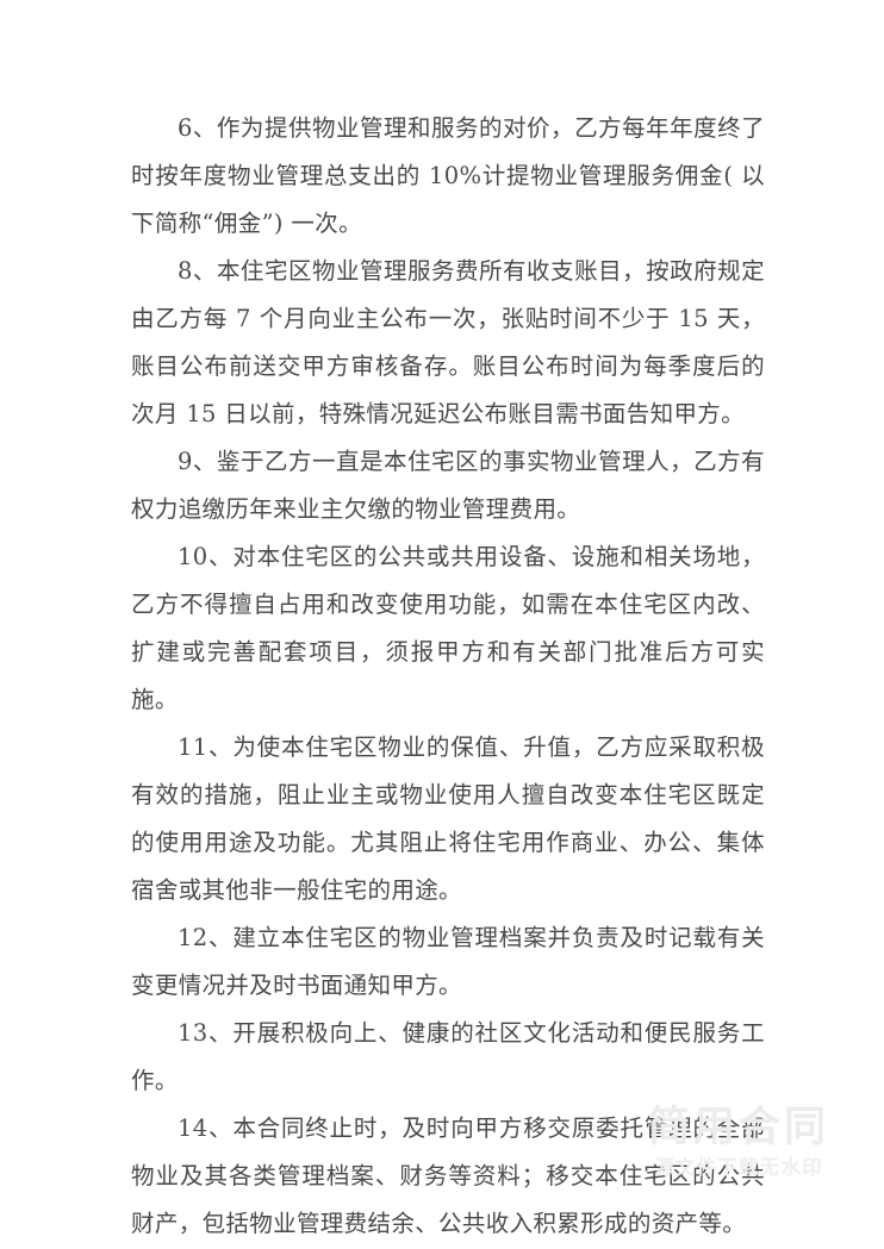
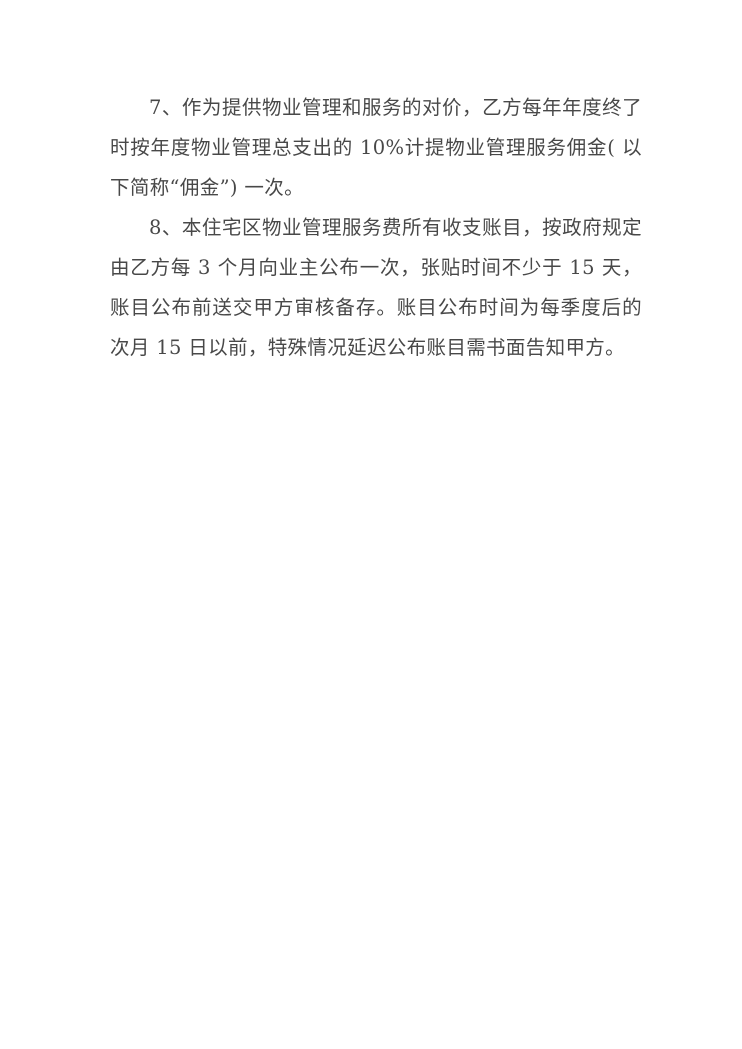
- 6、作为提供物业管理和服务的对价，乙方每年年度终了时按年度物业管理总支出的 10%计提物业管理服务佣金( 以下简称“佣金”) 一次。
+ 7、作为提供物业管理和服务的对价，乙方每年年度终了时按年度物业管理总支出的 10%计提物业管理服务佣金( 以下简称“佣金”) 一次。
- 8、本住宅区物业管理服务费所有收支账目，按政府规定由乙方每 7 个月向业主公布一次，张贴时间不少于 15 天，账目公布前送交甲方审核备存。账目公布时间为每季度后的次月 15 日以前，特殊情况延迟公布账目需书面告知甲方。
+ 8、本住宅区物业管理服务费所有收支账目，按政府规定由乙方每 3 个月向业主公布一次，张贴时间不少于 15 天，账目公布前送交甲方审核备存。账目公布时间为每季度后的次月 15 日以前，特殊情况延迟公布账目需书面告知甲方。
- 9、鉴于乙方一直是本住宅区的事实物业管理人，乙方有权力追缴历年来业主欠缴的物业管理费用。
- 10、对本住宅区的公共或共用设备、设施和相关场地，乙方不得擅自占用和改变使用功能，如需在本住宅区内改、扩建或完善配套项目，须报甲方和有关部门批准后方可实施。
- 11、为使本住宅区物业的保值、升值，乙方应采取积极有效的措施，阻止业主或物业使用人擅自改变本住宅区既定的使用用途及功能。尤其阻止将住宅用作商业、办公、集体宿舍或其他非一般住宅的用途。
- 12、建立本住宅区的物业管理档案并负责及时记载有关变更情况并及时书面通知甲方。
- 13、开展积极向上、健康的社区文化活动和便民服务工作。
- 14、本合同终止时，及时向甲方移交原委托管理的全部物业及其各类管理档案、财务等资料；移交本住宅区的公共财产，包括物业管理费结余、公共收入积累形成的资产等。
- 简用合同
- 源文件下载无水印
